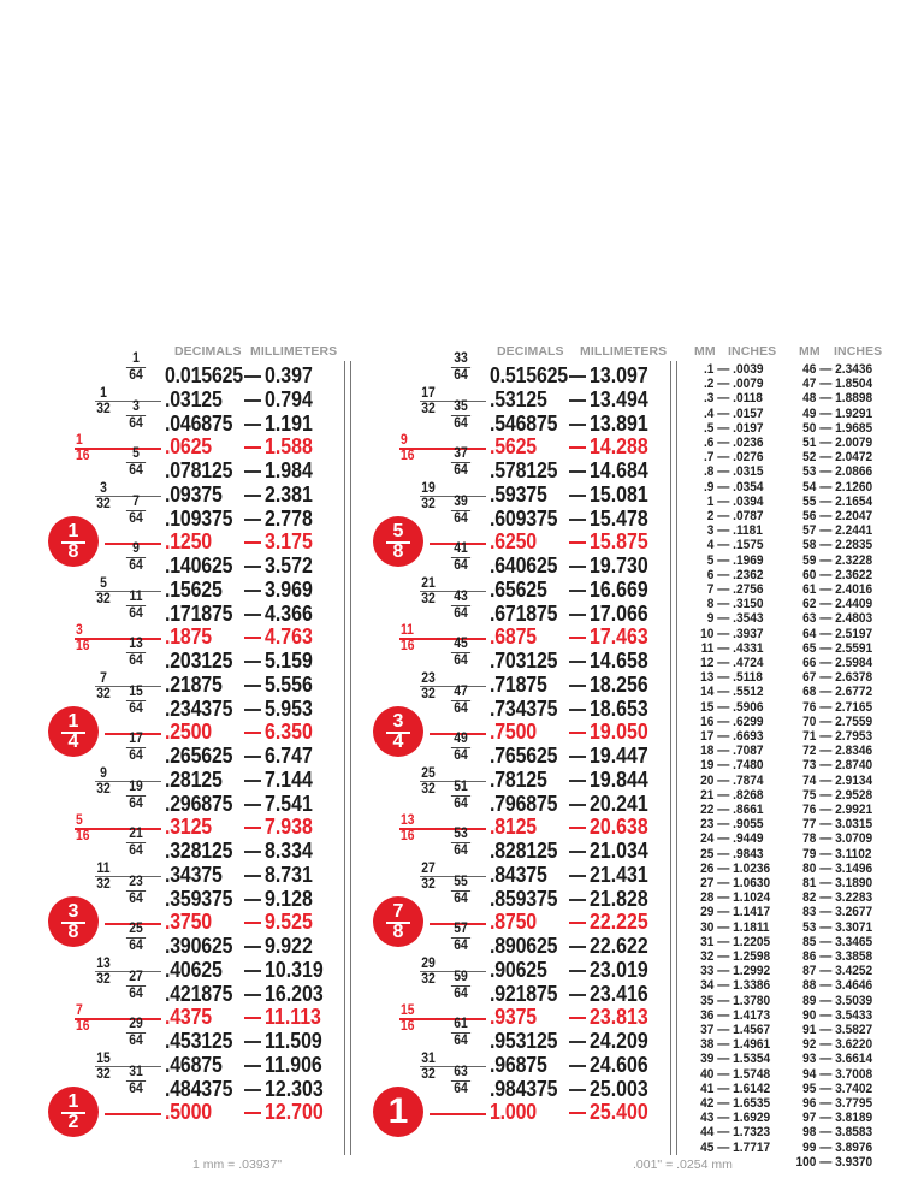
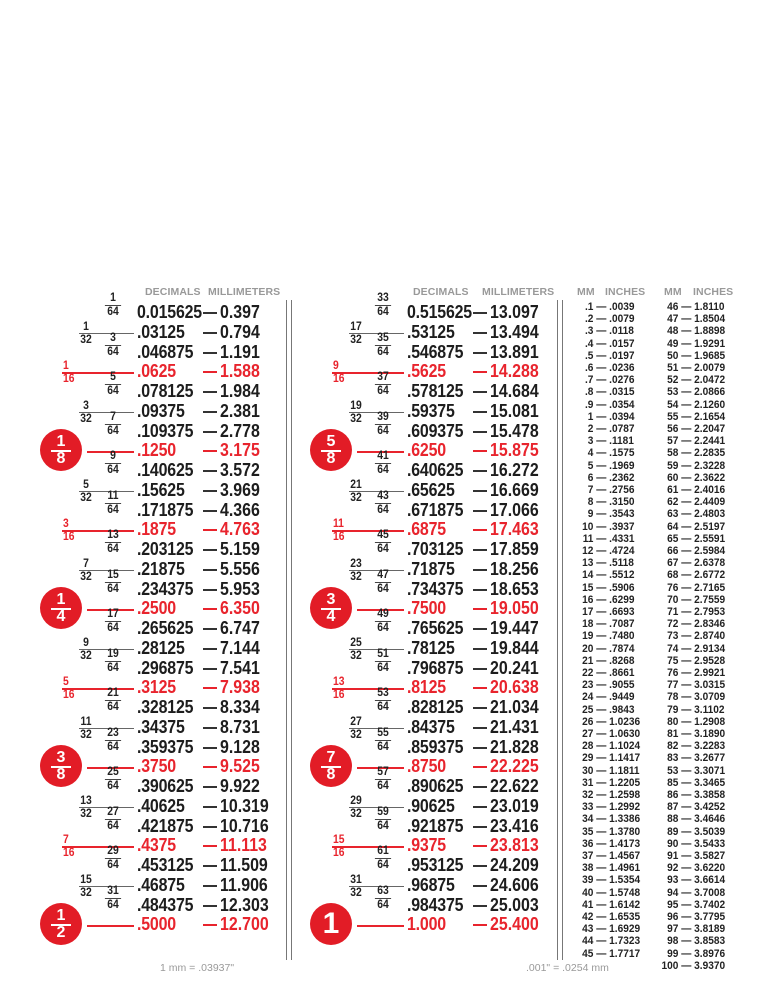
  DECIMALS
  MILLIMETERS
  DECIMALS
  MILLIMETERS
  MM
  INCHES
  MM
  INCHES
  0.015625
  0.397
  1
  64
  .03125
  0.794
  1
  32
  .046875
  1.191
  3
  64
  .0625
  1.588
  1
  16
  .078125
  1.984
  5
  64
  .09375
  2.381
  3
  32
  .109375
  2.778
  7
  64
  .1250
  3.175
  1
  8
  .140625
  3.572
  9
  64
  .15625
  3.969
  5
  32
  .171875
  4.366
  11
  64
  .1875
  4.763
  3
  16
  .203125
  5.159
  13
  64
  .21875
  5.556
  7
  32
  .234375
  5.953
  15
  64
  .2500
  6.350
  1
  4
  .265625
  6.747
  17
  64
  .28125
  7.144
  9
  32
  .296875
  7.541
  19
  64
  .3125
  7.938
  5
  16
  .328125
  8.334
  21
  64
  .34375
  8.731
  11
  32
  .359375
  9.128
  23
  64
  .3750
  9.525
  3
  8
  .390625
  9.922
  25
  64
  .40625
  10.319
  13
  32
  .421875
- 16.203
+ 10.716
  27
  64
  .4375
  11.113
  7
  16
  .453125
  11.509
  29
  64
  .46875
  11.906
  15
  32
  .484375
  12.303
  31
  64
  .5000
  12.700
  1
  2
  0.515625
  13.097
  33
  64
  .53125
  13.494
  17
  32
  .546875
  13.891
  35
  64
  .5625
  14.288
  9
  16
  .578125
  14.684
  37
  64
  .59375
  15.081
  19
  32
  .609375
  15.478
  39
  64
  .6250
  15.875
  5
  8
  .640625
- 19.730
+ 16.272
  41
  64
  .65625
  16.669
  21
  32
  .671875
  17.066
  43
  64
  .6875
  17.463
  11
  16
  .703125
- 14.658
+ 17.859
  45
  64
  .71875
  18.256
  23
  32
  .734375
  18.653
  47
  64
  .7500
  19.050
  3
  4
  .765625
  19.447
  49
  64
  .78125
  19.844
  25
  32
  .796875
  20.241
  51
  64
  .8125
  20.638
  13
  16
  .828125
  21.034
  53
  64
  .84375
  21.431
  27
  32
  .859375
  21.828
  55
  64
  .8750
  22.225
  7
  8
  .890625
  22.622
  57
  64
  .90625
  23.019
  29
  32
  .921875
  23.416
  59
  64
  .9375
  23.813
  15
  16
  .953125
  24.209
  61
  64
  .96875
  24.606
  31
  32
  .984375
  25.003
  63
  64
  1.000
  25.400
  1
  .1 — .0039
  .2 — .0079
  .3 — .0118
  .4 — .0157
  .5 — .0197
  .6 — .0236
  .7 — .0276
  .8 — .0315
  .9 — .0354
  1 — .0394
  2 — .0787
  3 — .1181
  4 — .1575
  5 — .1969
  6 — .2362
  7 — .2756
  8 — .3150
  9 — .3543
  10 — .3937
  11 — .4331
  12 — .4724
  13 — .5118
  14 — .5512
  15 — .5906
  16 — .6299
  17 — .6693
  18 — .7087
  19 — .7480
  20 — .7874
  21 — .8268
  22 — .8661
  23 — .9055
  24 — .9449
  25 — .9843
  26 — 1.0236
  27 — 1.0630
  28 — 1.1024
  29 — 1.1417
  30 — 1.1811
  31 — 1.2205
  32 — 1.2598
  33 — 1.2992
  34 — 1.3386
  35 — 1.3780
  36 — 1.4173
  37 — 1.4567
  38 — 1.4961
  39 — 1.5354
  40 — 1.5748
  41 — 1.6142
  42 — 1.6535
  43 — 1.6929
  44 — 1.7323
  45 — 1.7717
- 46 — 2.3436
+ 46 — 1.8110
  47 — 1.8504
  48 — 1.8898
  49 — 1.9291
  50 — 1.9685
  51 — 2.0079
  52 — 2.0472
  53 — 2.0866
  54 — 2.1260
  55 — 2.1654
  56 — 2.2047
  57 — 2.2441
  58 — 2.2835
  59 — 2.3228
  60 — 2.3622
  61 — 2.4016
  62 — 2.4409
  63 — 2.4803
  64 — 2.5197
  65 — 2.5591
  66 — 2.5984
  67 — 2.6378
  68 — 2.6772
  76 — 2.7165
  70 — 2.7559
  71 — 2.7953
  72 — 2.8346
  73 — 2.8740
  74 — 2.9134
  75 — 2.9528
  76 — 2.9921
  77 — 3.0315
  78 — 3.0709
  79 — 3.1102
- 80 — 3.1496
+ 80 — 1.2908
  81 — 3.1890
  82 — 3.2283
  83 — 3.2677
  53 — 3.3071
  85 — 3.3465
  86 — 3.3858
  87 — 3.4252
  88 — 3.4646
  89 — 3.5039
  90 — 3.5433
  91 — 3.5827
  92 — 3.6220
  93 — 3.6614
  94 — 3.7008
  95 — 3.7402
  96 — 3.7795
  97 — 3.8189
  98 — 3.8583
  99 — 3.8976
  100 — 3.9370
  1 mm = .03937"
  .001" = .0254 mm
